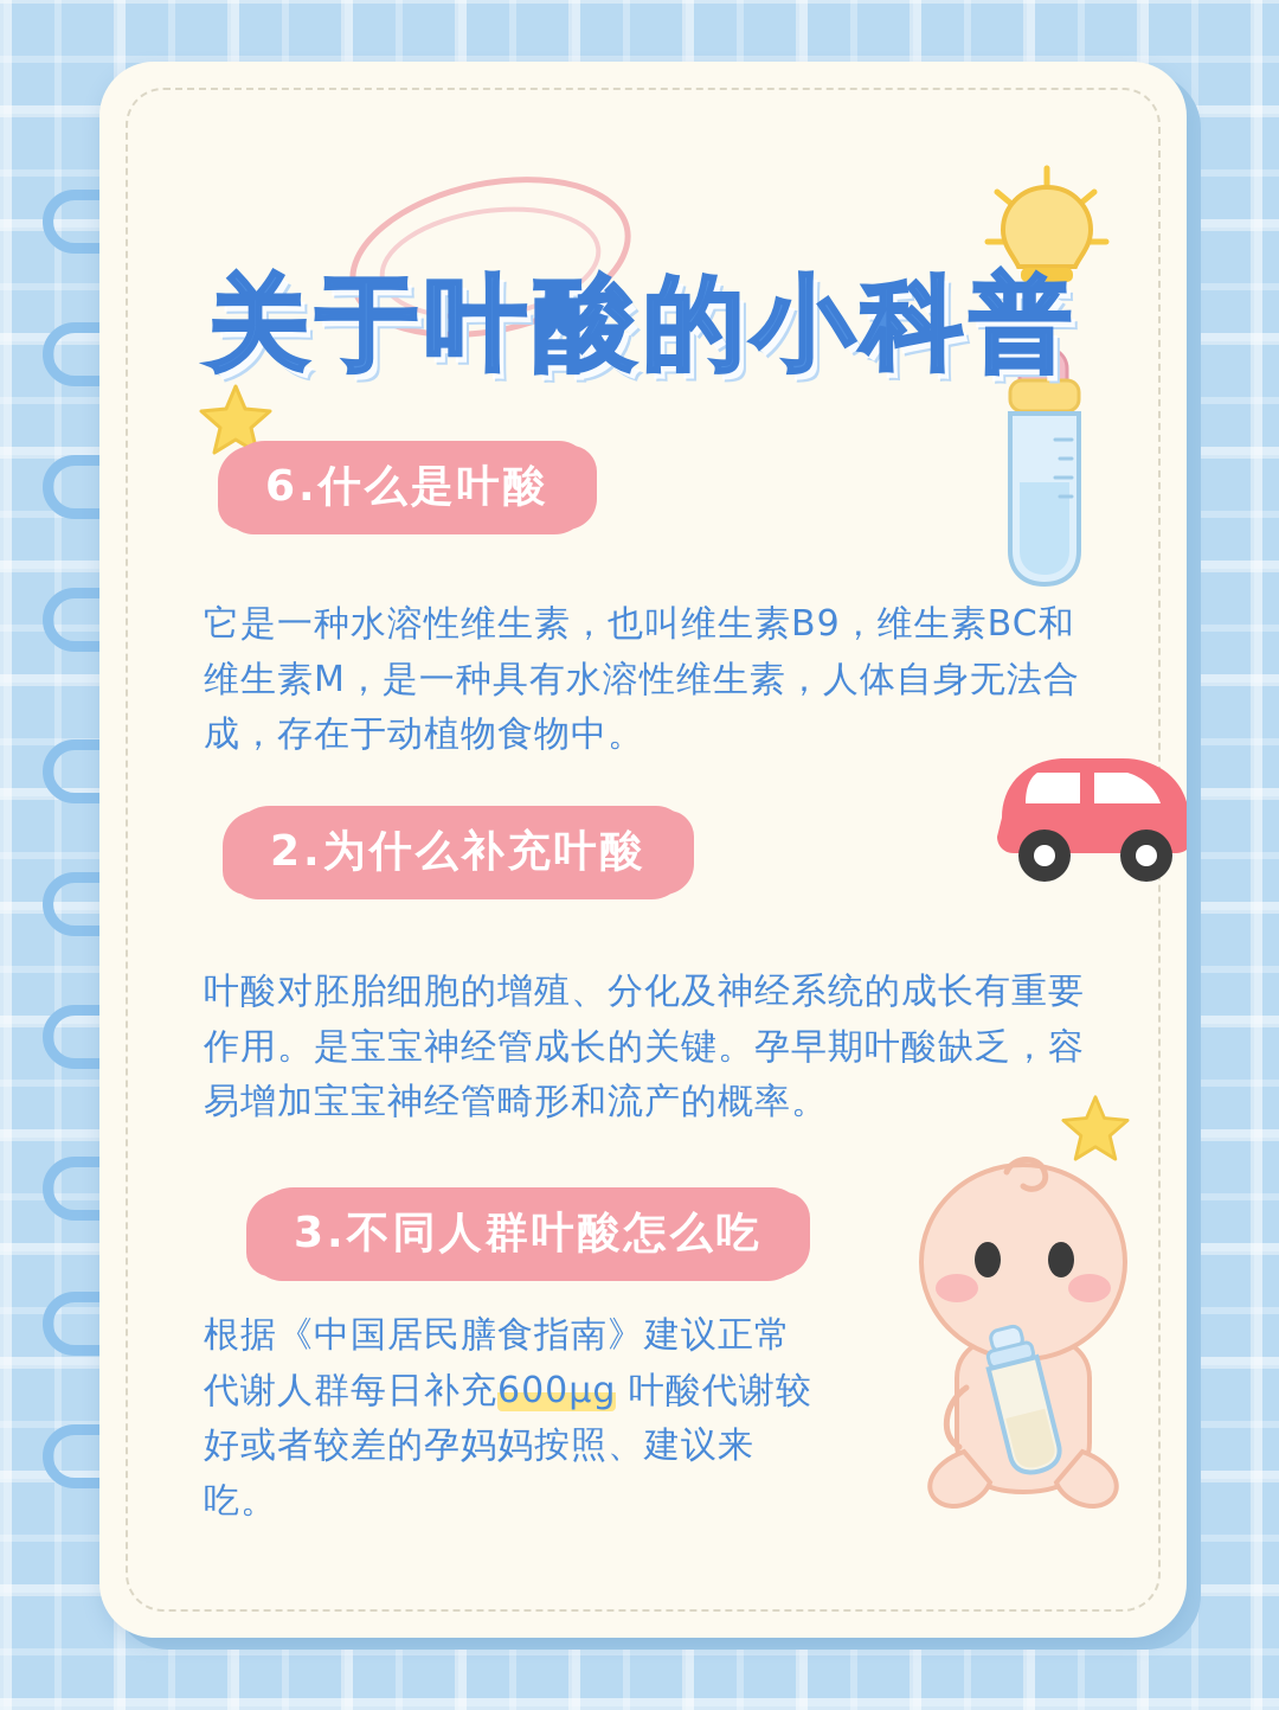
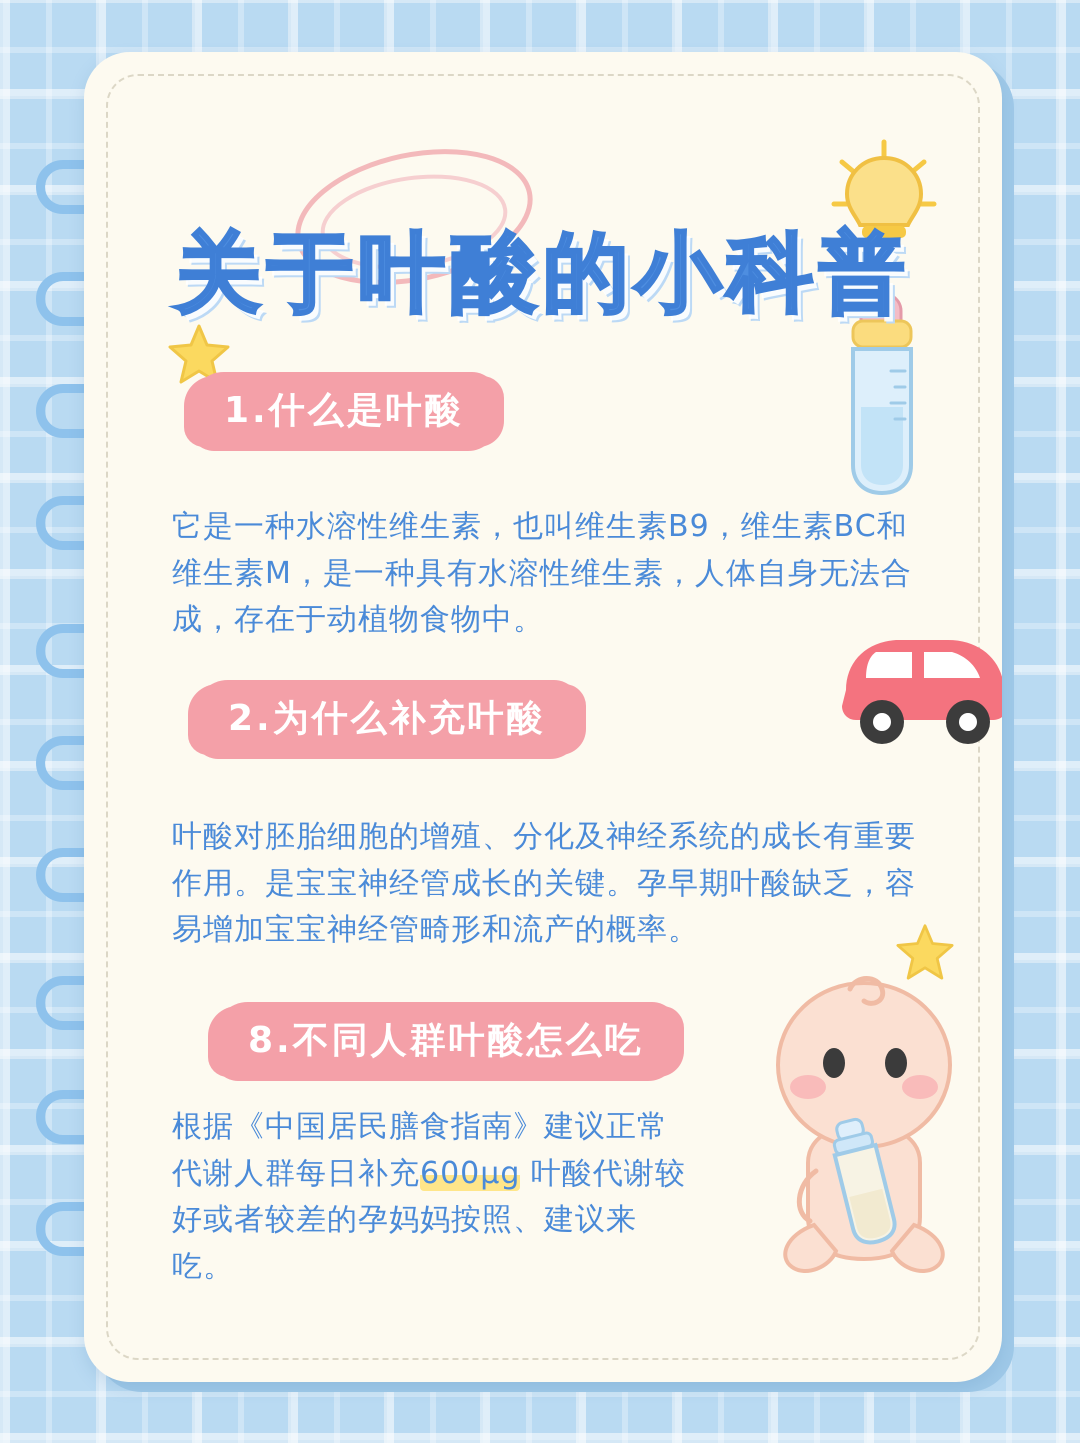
  关于叶酸的小科普
- 6.什么是叶酸
+ 1.什么是叶酸
  它是一种水溶性维生素，也叫维生素B9，维生素BC和维生素M，是一种具有水溶性维生素，人体自身无法合成，存在于动植物食物中。
  2.为什么补充叶酸
  叶酸对胚胎细胞的增殖、分化及神经系统的成长有重要作用。是宝宝神经管成长的关键。孕早期叶酸缺乏，容易增加宝宝神经管畸形和流产的概率。
- 3.不同人群叶酸怎么吃
+ 8.不同人群叶酸怎么吃
  根据《中国居民膳食指南》建议正常代谢人群每日补充600μg 叶酸代谢较好或者较差的孕妈妈按照、建议来吃。
